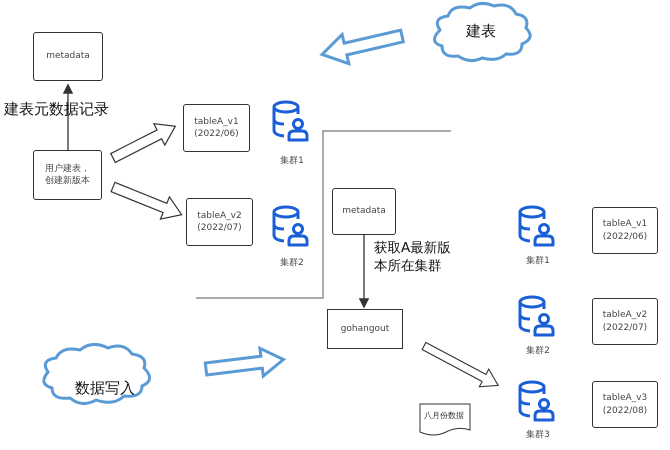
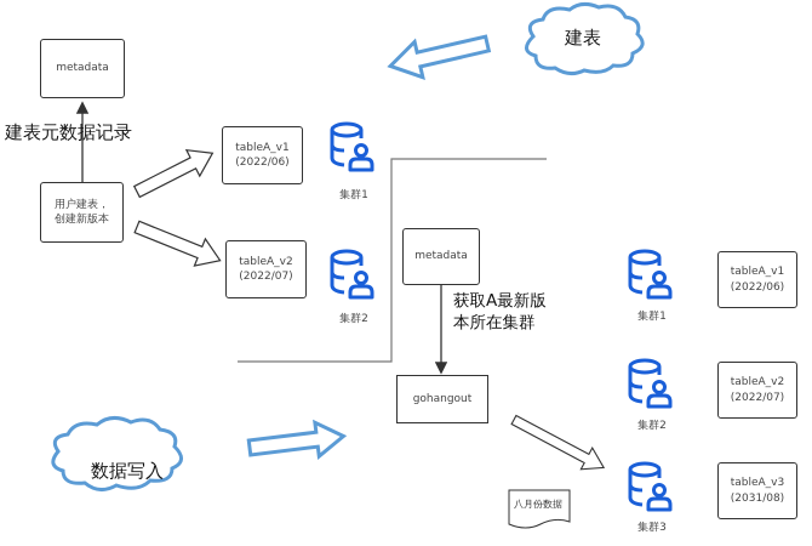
  metadata
  建表元数据记录
  用户建表，
  创建新版本
  tableA_v1
  (2022/06)
  集群1
  tableA_v2
  (2022/07)
  集群2
  建表
  数据写入
  metadata
  获取A最新版
  本所在集群
  gohangout
  八月份数据
  集群1
  tableA_v1
  (2022/06)
  集群2
  tableA_v2
  (2022/07)
  集群3
  tableA_v3
- (2022/08)
+ (2031/08)
